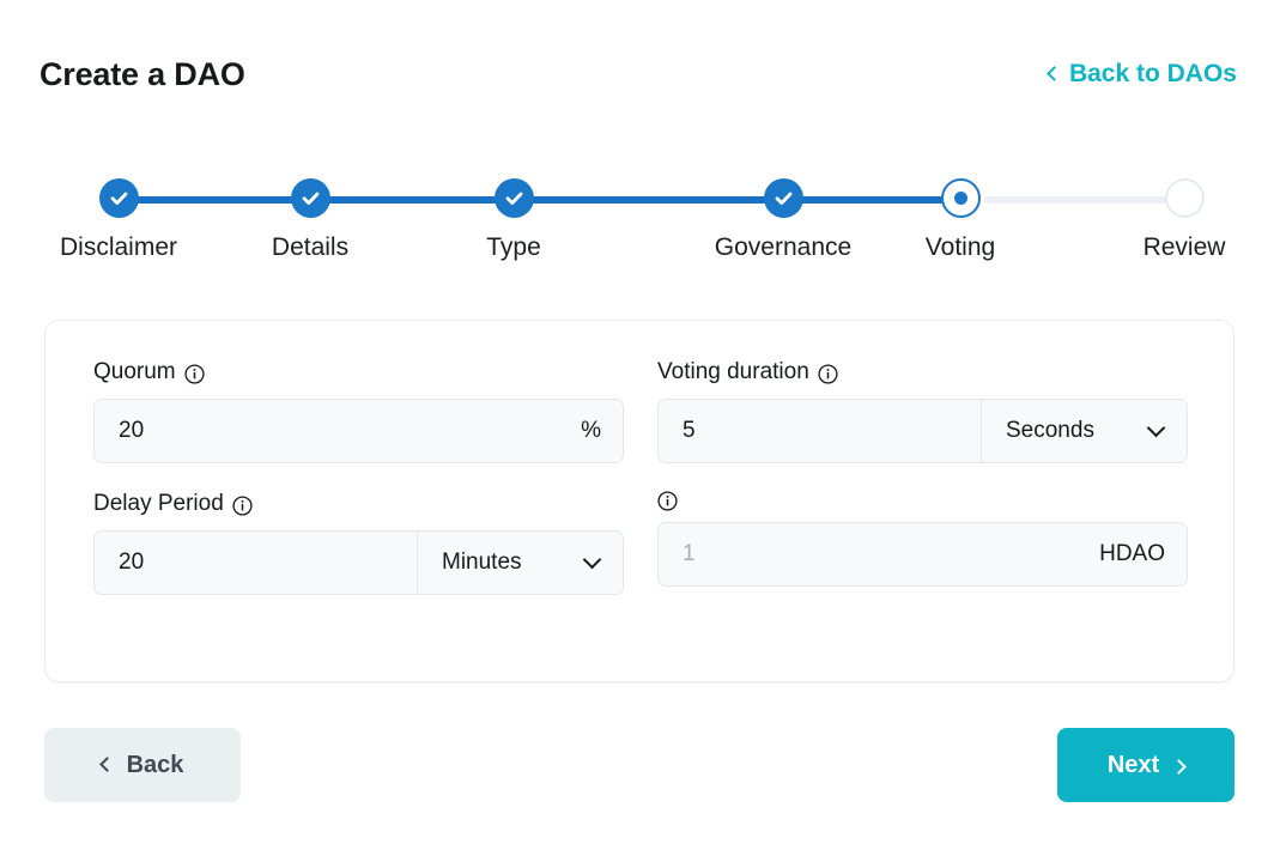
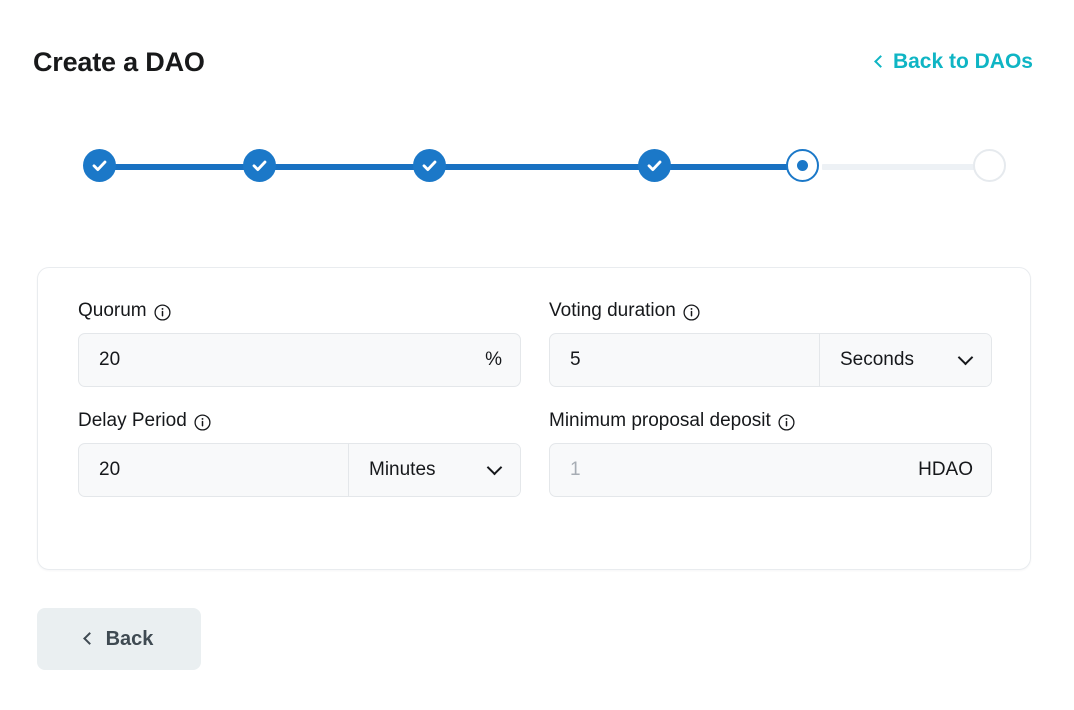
  Create a DAO
  Back to DAOs
- Disclaimer
- Details
- Type
- Governance
- Voting
- Review
  Quorum
  20
  %
  Voting duration
  5
  Seconds
  Delay Period
  20
  Minutes
+ Minimum proposal deposit
  1
  HDAO
  Back
- Next
